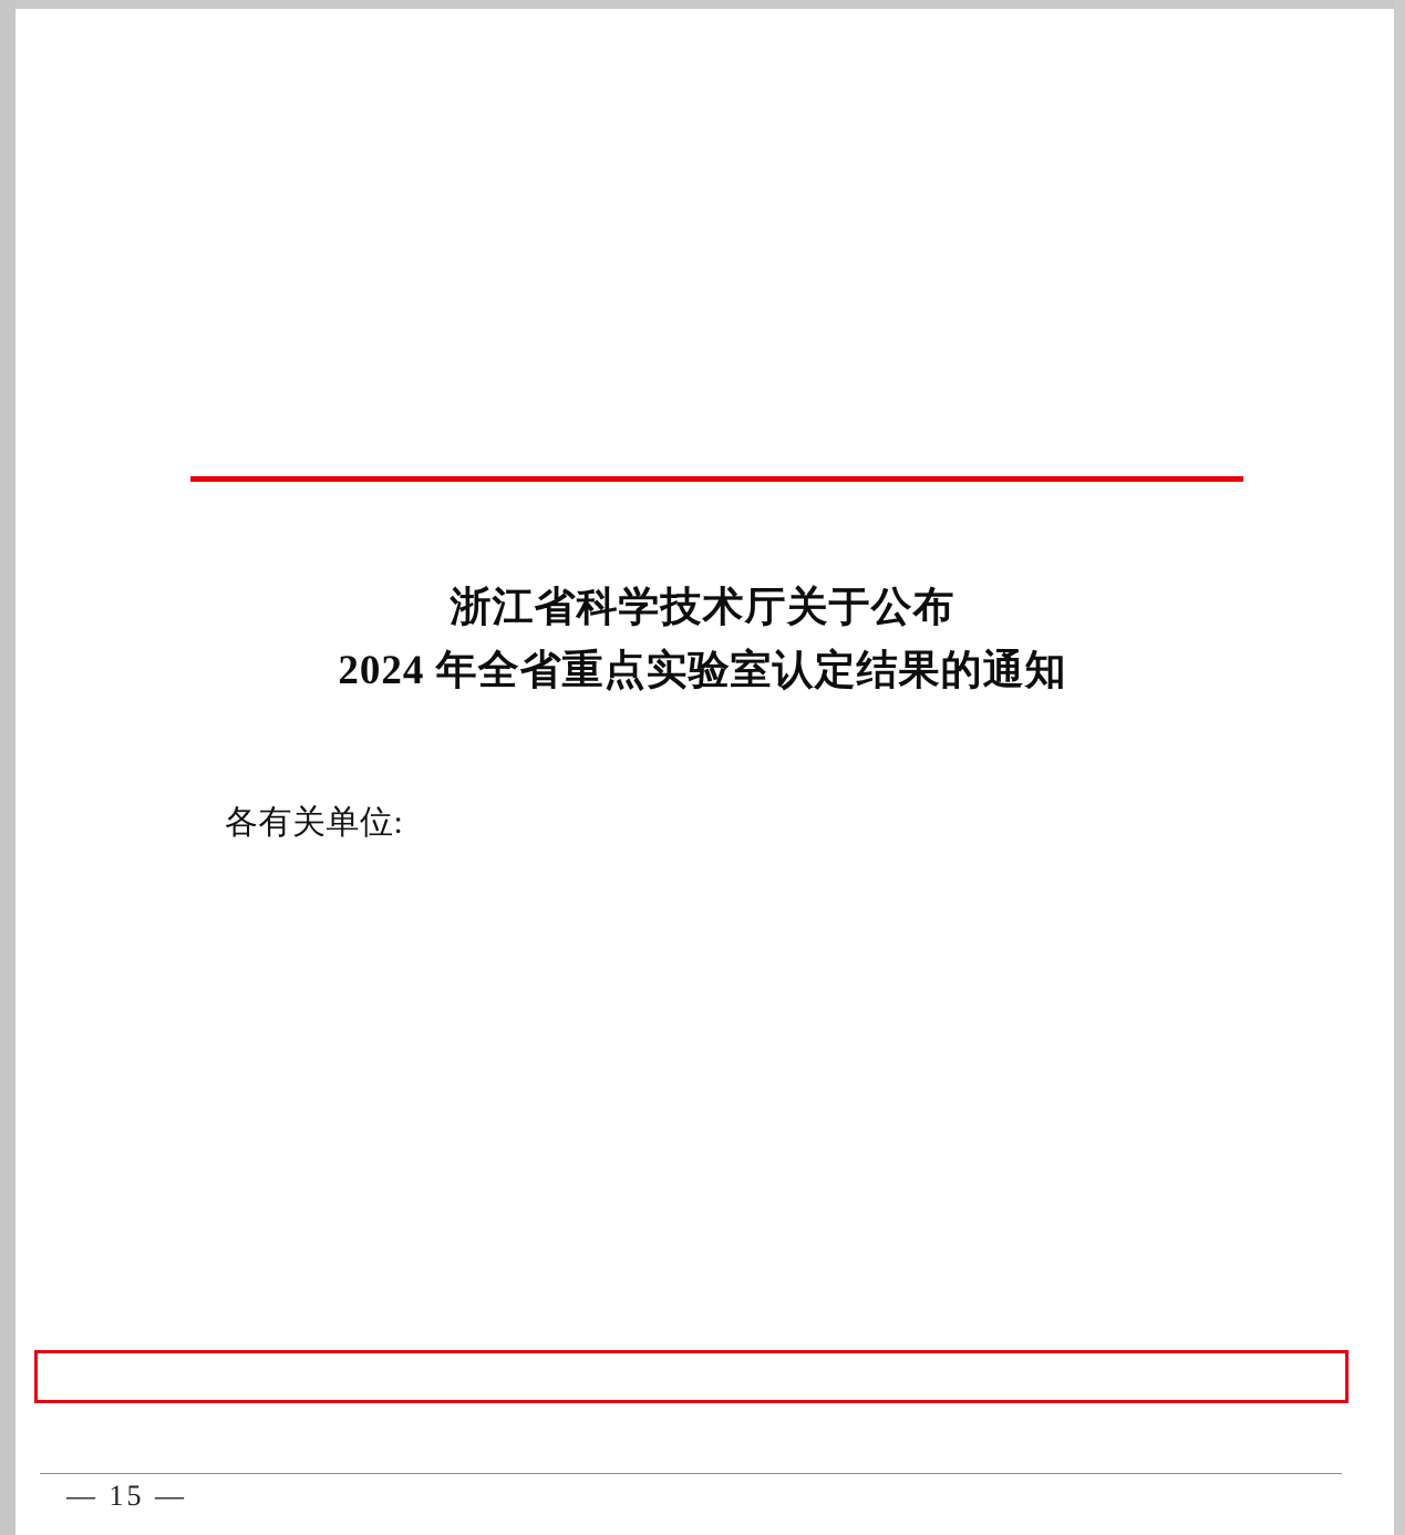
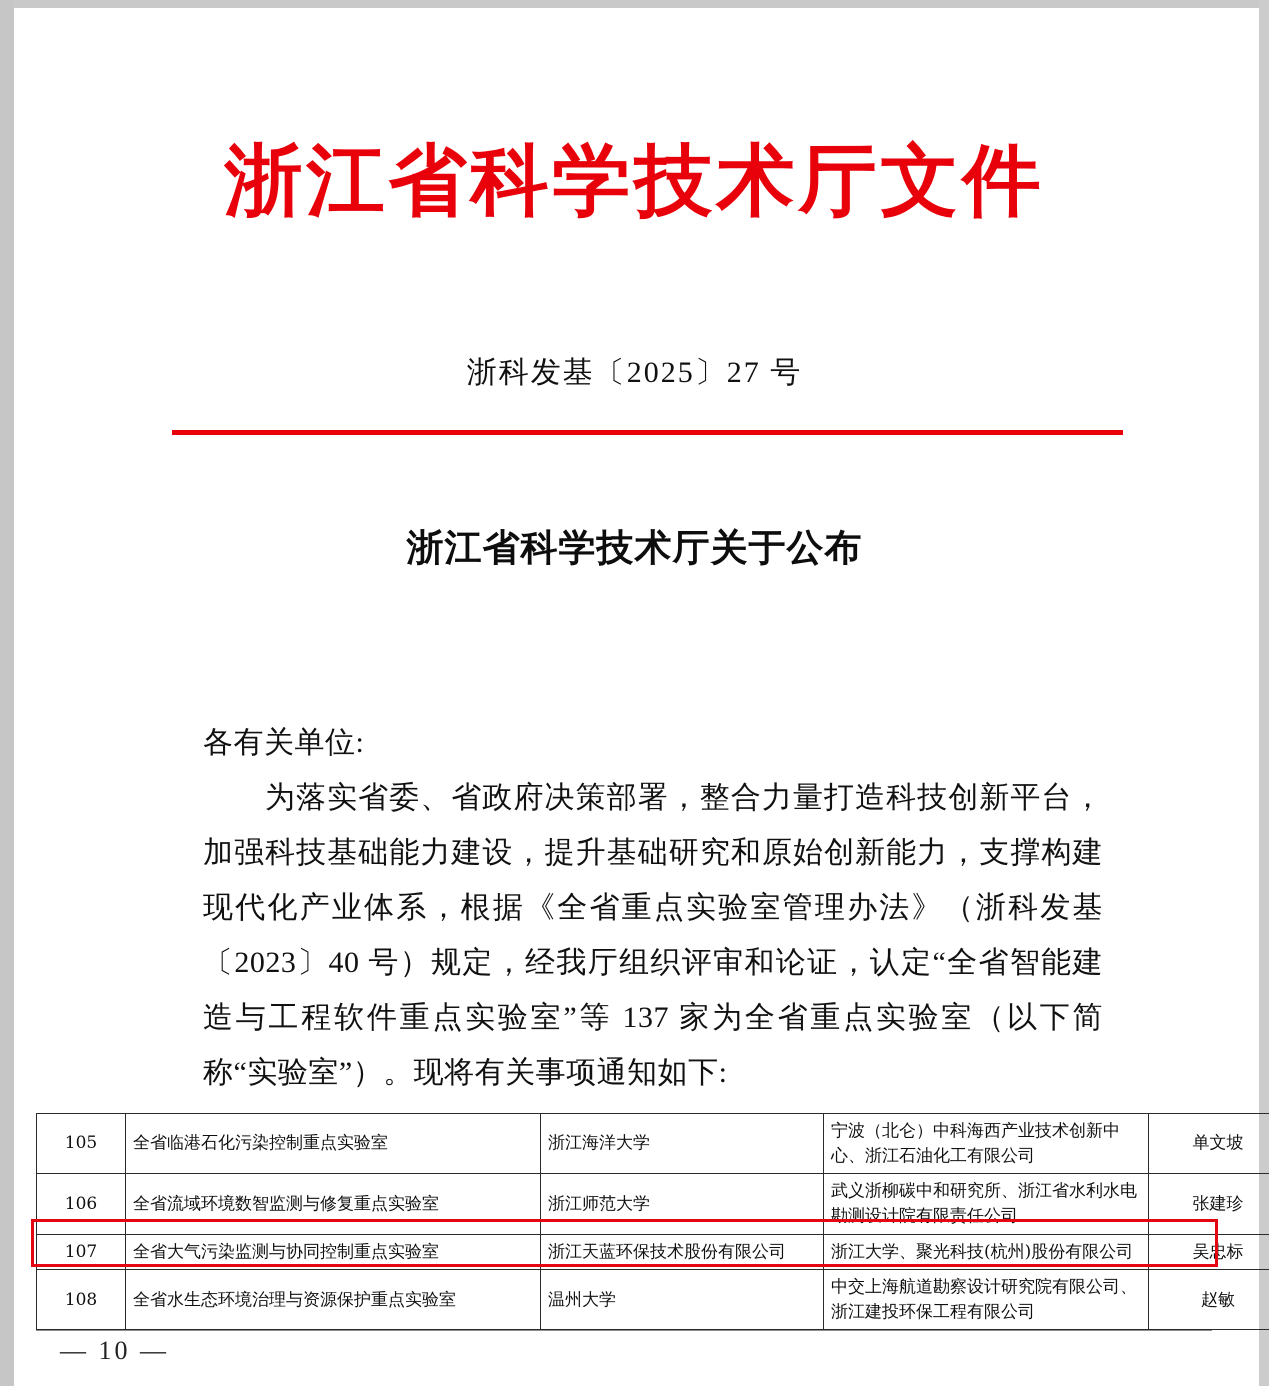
+ 浙江省科学技术厅文件
+ 浙科发基〔2025〕27 号
  浙江省科学技术厅关于公布
- 2024 年全省重点实验室认定结果的通知
  各有关单位:
+ 为落实省委、省政府决策部署，整合力量打造科技创新平台，加强科技基础能力建设，提升基础研究和原始创新能力，支撑构建现代化产业体系，根据《全省重点实验室管理办法》（浙科发基〔2023〕40 号）规定，经我厅组织评审和论证，认定“全省智能建造与工程软件重点实验室”等 137 家为全省重点实验室（以下简称“实验室”）。现将有关事项通知如下:
+ 105	全省临港石化污染控制重点实验室	浙江海洋大学	宁波（北仑）中科海西产业技术创新中心、浙江石油化工有限公司	单文坡
+ 106	全省流域环境数智监测与修复重点实验室	浙江师范大学	武义浙柳碳中和研究所、浙江省水利水电勘测设计院有限责任公司	张建珍
+ 107	全省大气污染监测与协同控制重点实验室	浙江天蓝环保技术股份有限公司	浙江大学、聚光科技(杭州)股份有限公司	吴忠标
+ 108	全省水生态环境治理与资源保护重点实验室	温州大学	中交上海航道勘察设计研究院有限公司、浙江建投环保工程有限公司	赵敏
- — 15 —
+ — 10 —
